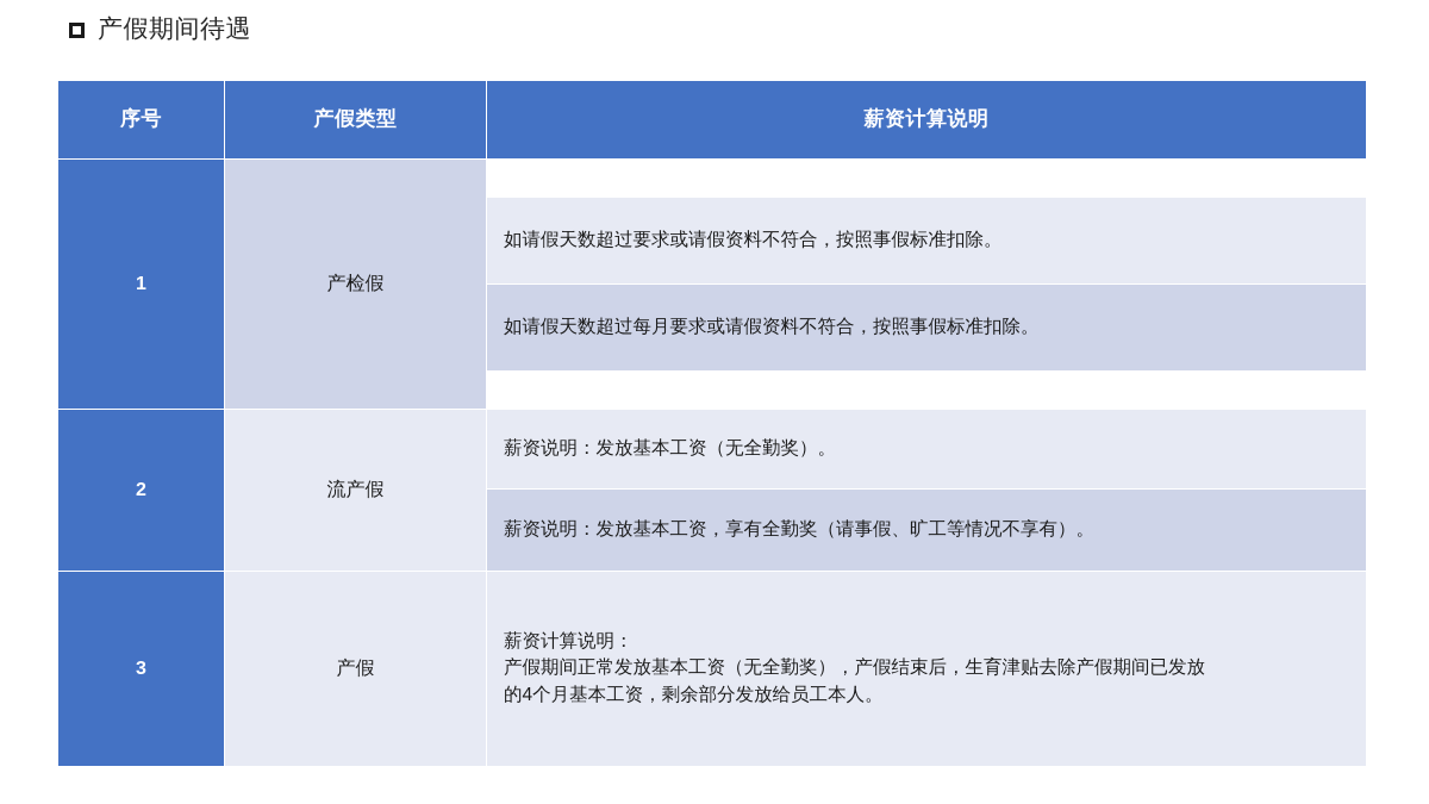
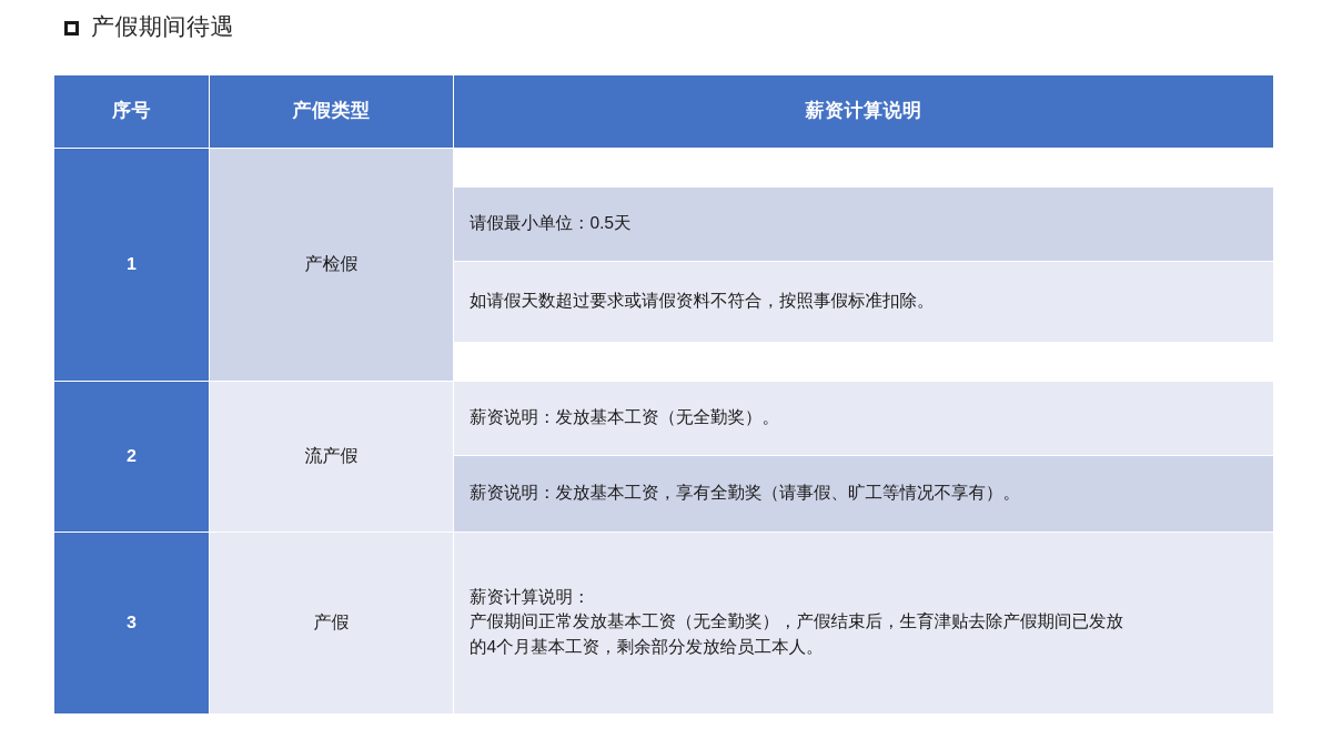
  产假期间待遇
  序号	产假类型	薪资计算说明
  1	产检假
+ 请假最小单位：0.5天
  如请假天数超过要求或请假资料不符合，按照事假标准扣除。
- 如请假天数超过每月要求或请假资料不符合，按照事假标准扣除。
  2	流产假
  薪资说明：发放基本工资（无全勤奖）。
  薪资说明：发放基本工资，享有全勤奖（请事假、旷工等情况不享有）。
  3	产假
  薪资计算说明： 产假期间正常发放基本工资（无全勤奖），产假结束后，生育津贴去除产假期间已发放的4个月基本工资，剩余部分发放给员工本人。
